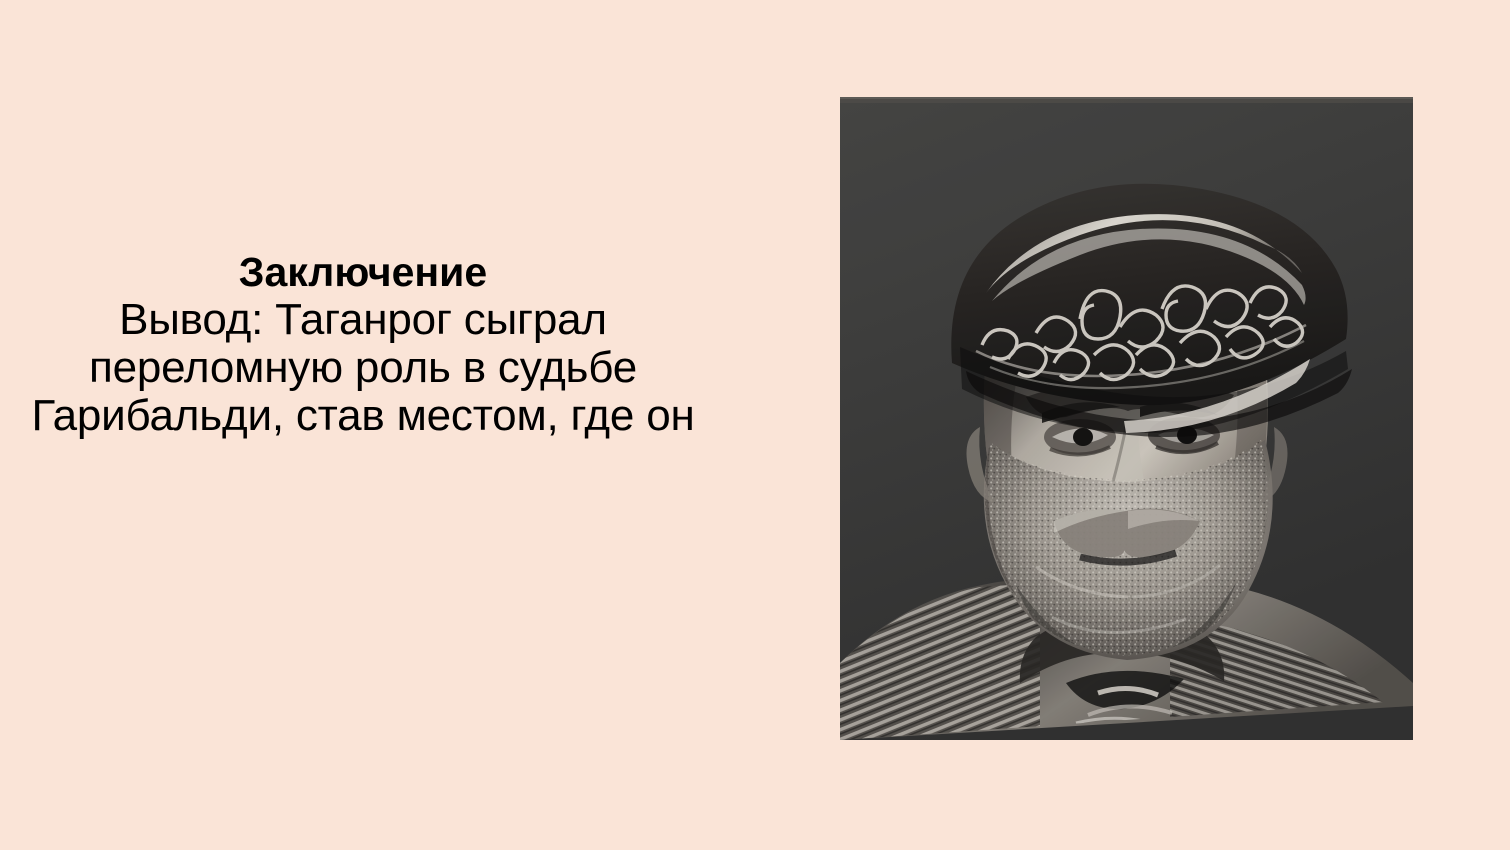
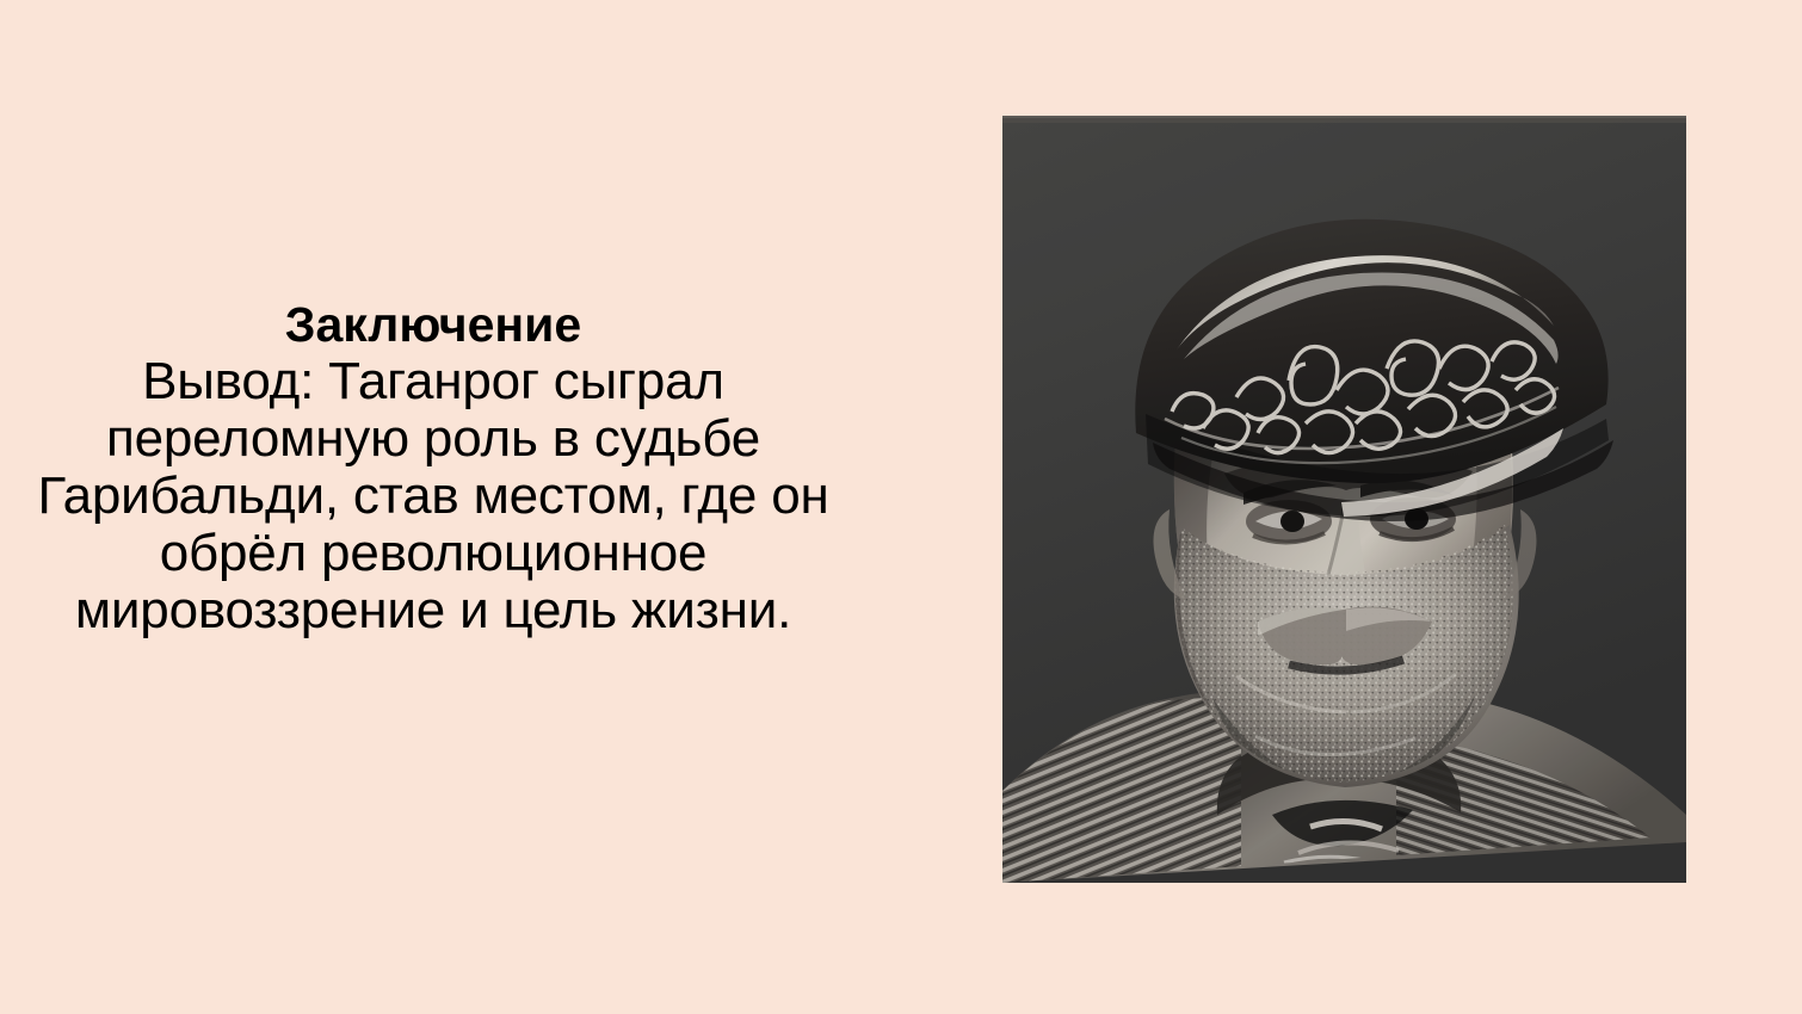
  Заключение
  Вывод: Таганрог сыграл
  переломную роль в судьбе
  Гарибальди, став местом, где он
+ обрёл революционное
+ мировоззрение и цель жизни.
